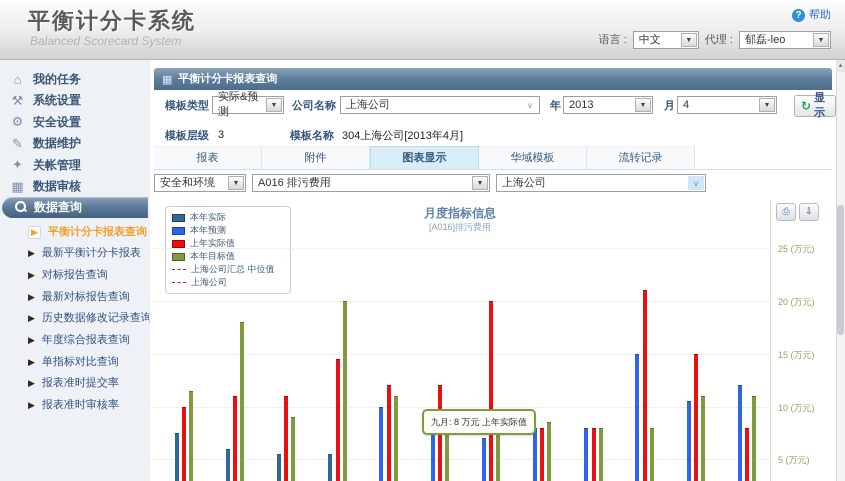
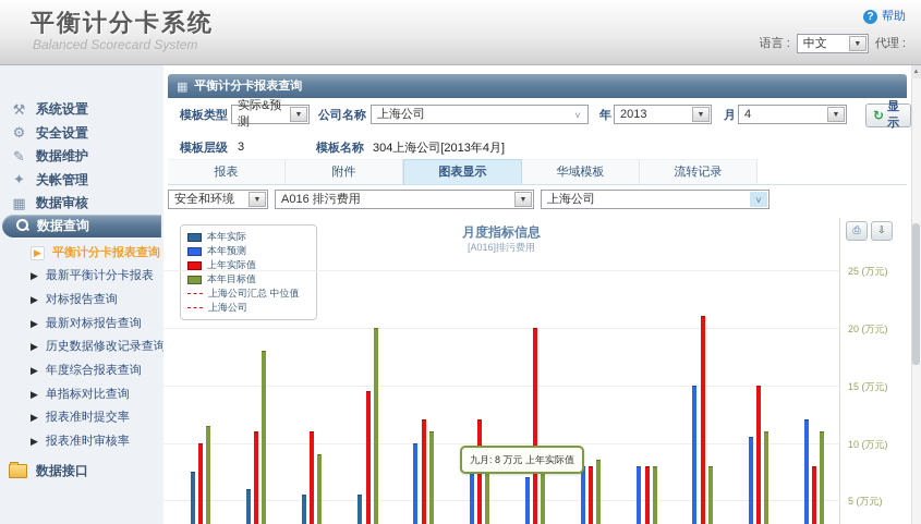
  平衡计分卡系统
  Balanced Scorecard System
  ?
  帮助
  语言 :
  中文
  代理 :
- 郁磊-leo
- ⌂
- 我的任务
  ⚒
  系统设置
  ⚙
  安全设置
  ✎
  数据维护
  ✦
  关帐管理
  ▦
  数据审核
  数据查询
  ▶
  平衡计分卡报表查询
  ▶
  最新平衡计分卡报表
  ▶
  对标报告查询
  ▶
  最新对标报告查询
  ▶
  历史数据修改记录查询
  ▶
  年度综合报表查询
  ▶
  单指标对比查询
  ▶
  报表准时提交率
  ▶
  报表准时审核率
+ 数据接口
  ▦
  平衡计分卡报表查询
  模板类型
  实际&预测
  公司名称
  上海公司
  ˅
  年
  2013
  月
  4
  ↻
  显示
  模板层级
  3
  模板名称
  304上海公司[2013年4月]
  报表
  附件
  图表显示
  华域模板
  流转记录
  安全和环境
  A016 排污费用
  上海公司
  ˅
  月度指标信息
  [A016]排污费用
  ⎙
  ⇩
  本年实际
  本年预测
  上年实际值
  本年目标值
  上海公司汇总 中位值
  上海公司
  25 (万元)
  20 (万元)
  15 (万元)
  10 (万元)
  5 (万元)
  九月: 8 万元 上年实际值
